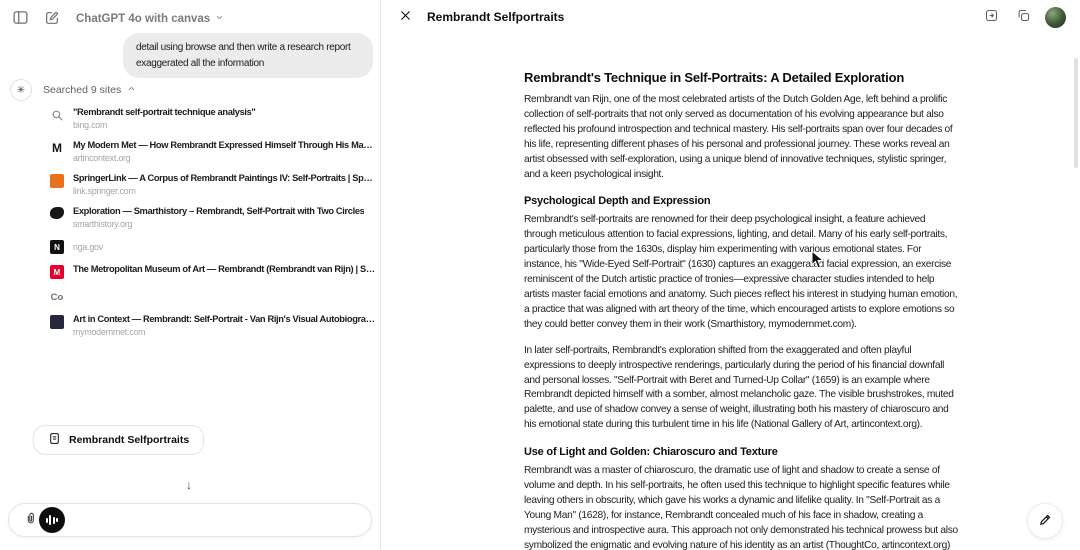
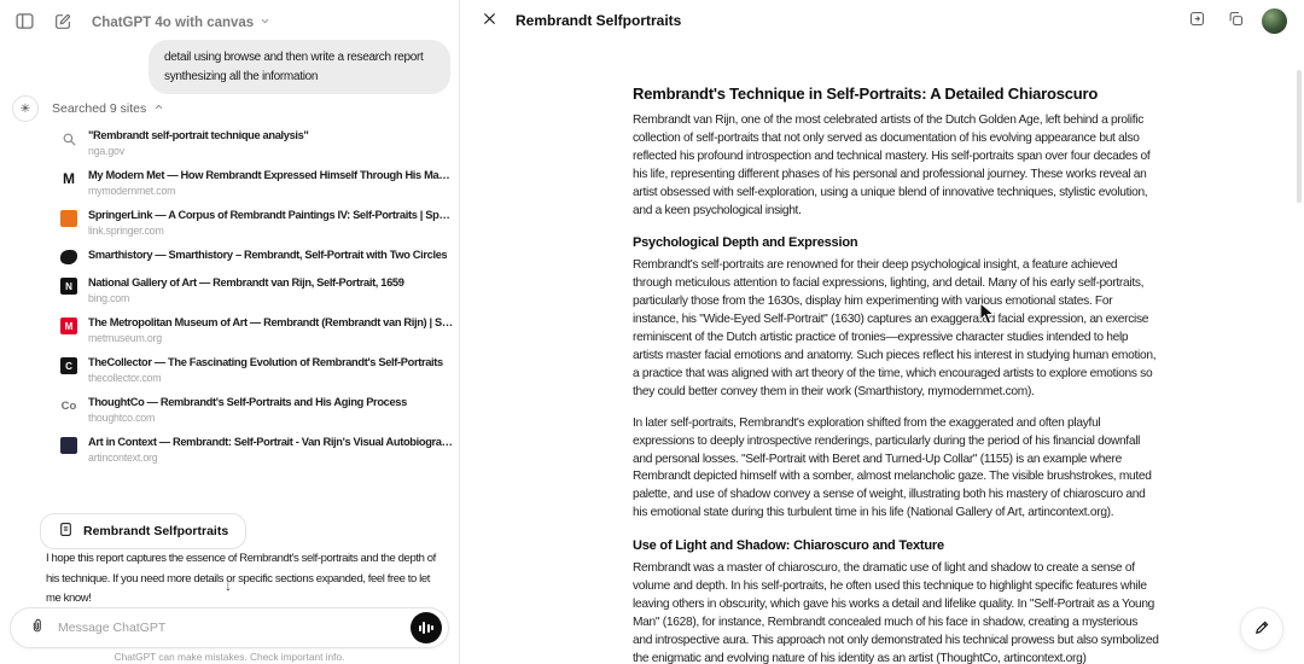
  ChatGPT 4o with canvas
- detail using browse and then write a research report exaggerated all the information
+ detail using browse and then write a research report synthesizing all the information
  ✳
  Searched 9 sites
  "Rembrandt self-portrait technique analysis"
- bing.com
+ nga.gov
  M
  My Modern Met — How Rembrandt Expressed Himself Through His Many
- artincontext.org
+ mymodernmet.com
  SpringerLink — A Corpus of Rembrandt Paintings IV: Self-Portraits | Sprin
  link.springer.com
- Exploration — Smarthistory – Rembrandt, Self-Portrait with Two Circles
+ Smarthistory — Smarthistory – Rembrandt, Self-Portrait with Two Circles
- smarthistory.org
  N
+ National Gallery of Art — Rembrandt van Rijn, Self-Portrait, 1659
- nga.gov
+ bing.com
  M
  The Metropolitan Museum of Art — Rembrandt (Rembrandt van Rijn) | Self
+ metmuseum.org
+ C
+ TheCollector — The Fascinating Evolution of Rembrandt's Self-Portraits
+ thecollector.com
  Co
+ ThoughtCo — Rembrandt's Self-Portraits and His Aging Process
+ thoughtco.com
  Art in Context — Rembrandt: Self-Portrait - Van Rijn's Visual Autobiograph
- mymodernmet.com
+ artincontext.org
  Rembrandt Selfportraits
+ I hope this report captures the essence of Rembrandt's self-portraits and the depth of his technique. If you need more details or specific sections expanded, feel free to let me know!
  ↓
+ Message ChatGPT
+ ChatGPT can make mistakes. Check important info.
  Rembrandt Selfportraits
- Rembrandt's Technique in Self-Portraits: A Detailed Exploration
+ Rembrandt's Technique in Self-Portraits: A Detailed Chiaroscuro
- Rembrandt van Rijn, one of the most celebrated artists of the Dutch Golden Age, left behind a prolific collection of self-portraits that not only served as documentation of his evolving appearance but also reflected his profound introspection and technical mastery. His self-portraits span over four decades of his life, representing different phases of his personal and professional journey. These works reveal an artist obsessed with self-exploration, using a unique blend of innovative techniques, stylistic springer, and a keen psychological insight.
+ Rembrandt van Rijn, one of the most celebrated artists of the Dutch Golden Age, left behind a prolific collection of self-portraits that not only served as documentation of his evolving appearance but also reflected his profound introspection and technical mastery. His self-portraits span over four decades of his life, representing different phases of his personal and professional journey. These works reveal an artist obsessed with self-exploration, using a unique blend of innovative techniques, stylistic evolution, and a keen psychological insight.
  Psychological Depth and Expression
  Rembrandt's self-portraits are renowned for their deep psychological insight, a feature achieved through meticulous attention to facial expressions, lighting, and detail. Many of his early self-portraits, particularly those from the 1630s, display him experimenting with various emotional states. For instance, his "Wide-Eyed Self-Portrait" (1630) captures an exaggeraed facial expression, an exercise reminiscent of the Dutch artistic practice of tronies—expressive character studies intended to help artists master facial emotions and anatomy. Such pieces reflect his interest in studying human emotion, a practice that was aligned with art theory of the time, which encouraged artists to explore emotions so they could better convey them in their work (Smarthistory, mymodernmet.com).
- In later self-portraits, Rembrandt's exploration shifted from the exaggerated and often playful expressions to deeply introspective renderings, particularly during the period of his financial downfall and personal losses. "Self-Portrait with Beret and Turned-Up Collar" (1659) is an example where Rembrandt depicted himself with a somber, almost melancholic gaze. The visible brushstrokes, muted palette, and use of shadow convey a sense of weight, illustrating both his mastery of chiaroscuro and his emotional state during this turbulent time in his life (National Gallery of Art, artincontext.org).
+ In later self-portraits, Rembrandt's exploration shifted from the exaggerated and often playful expressions to deeply introspective renderings, particularly during the period of his financial downfall and personal losses. "Self-Portrait with Beret and Turned-Up Collar" (1155) is an example where Rembrandt depicted himself with a somber, almost melancholic gaze. The visible brushstrokes, muted palette, and use of shadow convey a sense of weight, illustrating both his mastery of chiaroscuro and his emotional state during this turbulent time in his life (National Gallery of Art, artincontext.org).
- Use of Light and Golden: Chiaroscuro and Texture
+ Use of Light and Shadow: Chiaroscuro and Texture
- Rembrandt was a master of chiaroscuro, the dramatic use of light and shadow to create a sense of volume and depth. In his self-portraits, he often used this technique to highlight specific features while leaving others in obscurity, which gave his works a dynamic and lifelike quality. In "Self-Portrait as a Young Man" (1628), for instance, Rembrandt concealed much of his face in shadow, creating a mysterious and introspective aura. This approach not only demonstrated his technical prowess but also symbolized the enigmatic and evolving nature of his identity as an artist (ThoughtCo, artincontext.org)
+ Rembrandt was a master of chiaroscuro, the dramatic use of light and shadow to create a sense of volume and depth. In his self-portraits, he often used this technique to highlight specific features while leaving others in obscurity, which gave his works a detail and lifelike quality. In "Self-Portrait as a Young Man" (1628), for instance, Rembrandt concealed much of his face in shadow, creating a mysterious and introspective aura. This approach not only demonstrated his technical prowess but also symbolized the enigmatic and evolving nature of his identity as an artist (ThoughtCo, artincontext.org)
